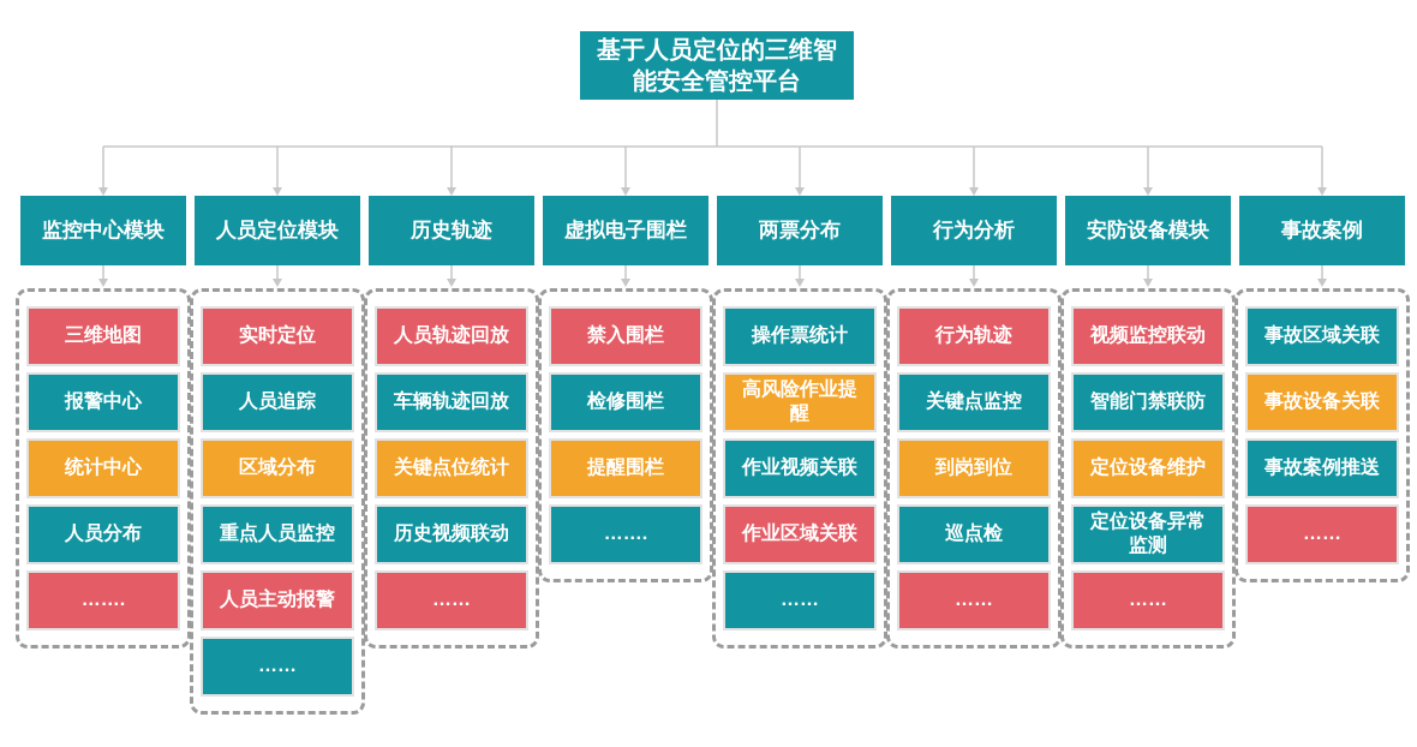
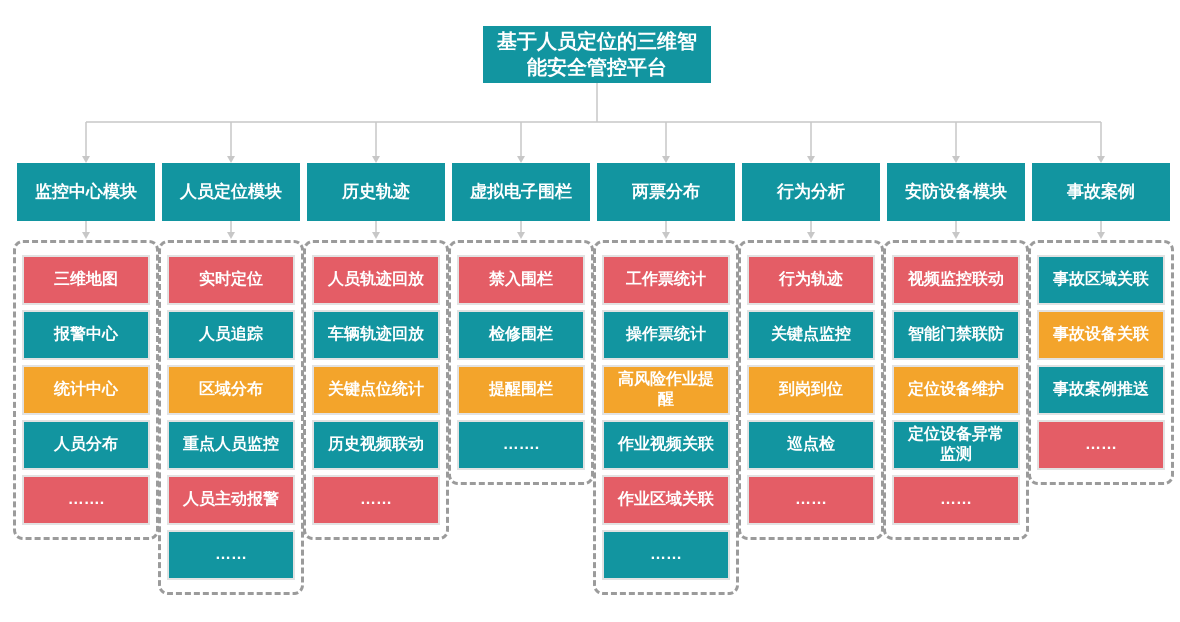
  基于人员定位的三维智能安全管控平台
  监控中心模块
  三维地图
  报警中心
  统计中心
  人员分布
  …….
  人员定位模块
  实时定位
  人员追踪
  区域分布
  重点人员监控
  人员主动报警
  ……
  历史轨迹
  人员轨迹回放
  车辆轨迹回放
  关键点位统计
  历史视频联动
  ……
  虚拟电子围栏
  禁入围栏
  检修围栏
  提醒围栏
  …….
  两票分布
+ 工作票统计
  操作票统计
  高风险作业提醒
  作业视频关联
  作业区域关联
  ……
  行为分析
  行为轨迹
  关键点监控
  到岗到位
  巡点检
  ……
  安防设备模块
  视频监控联动
  智能门禁联防
  定位设备维护
  定位设备异常监测
  ……
  事故案例
  事故区域关联
  事故设备关联
  事故案例推送
  ……
